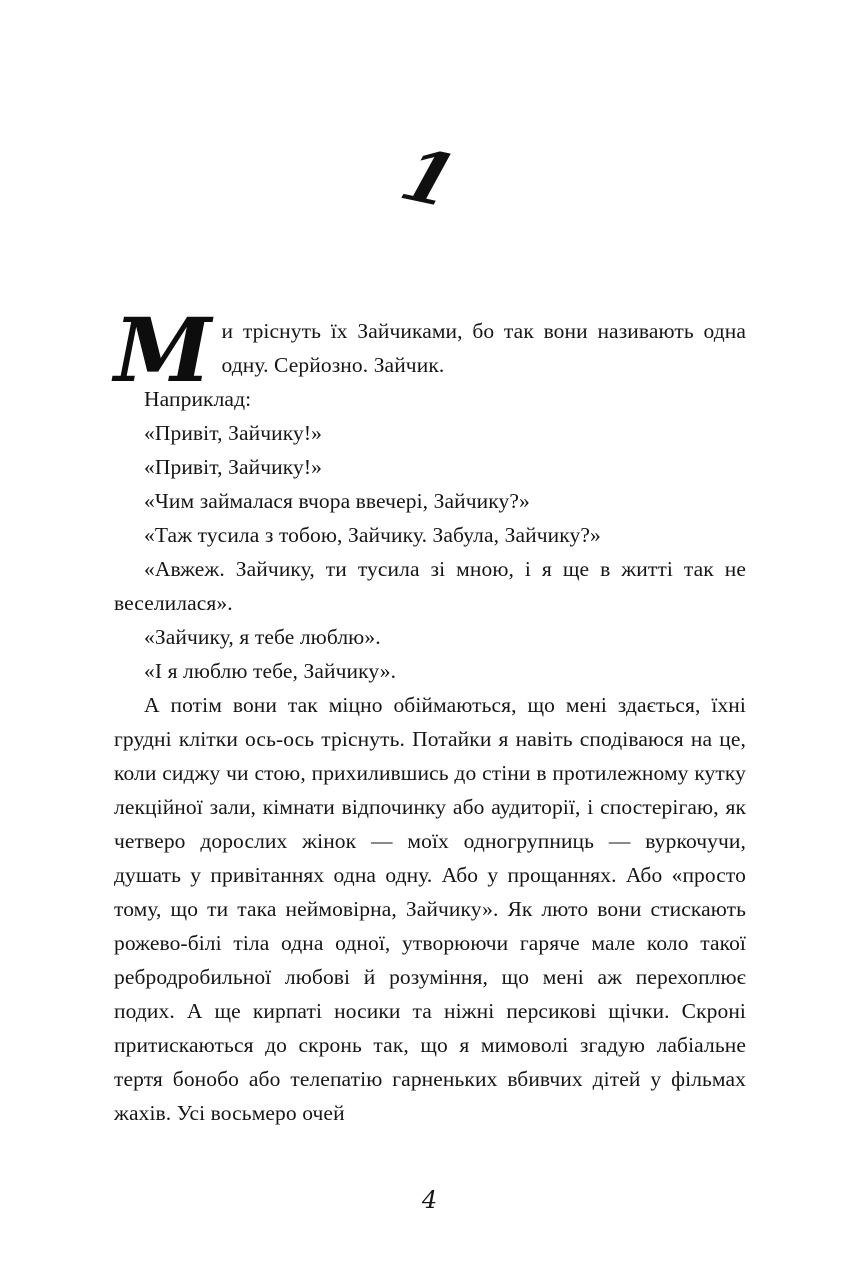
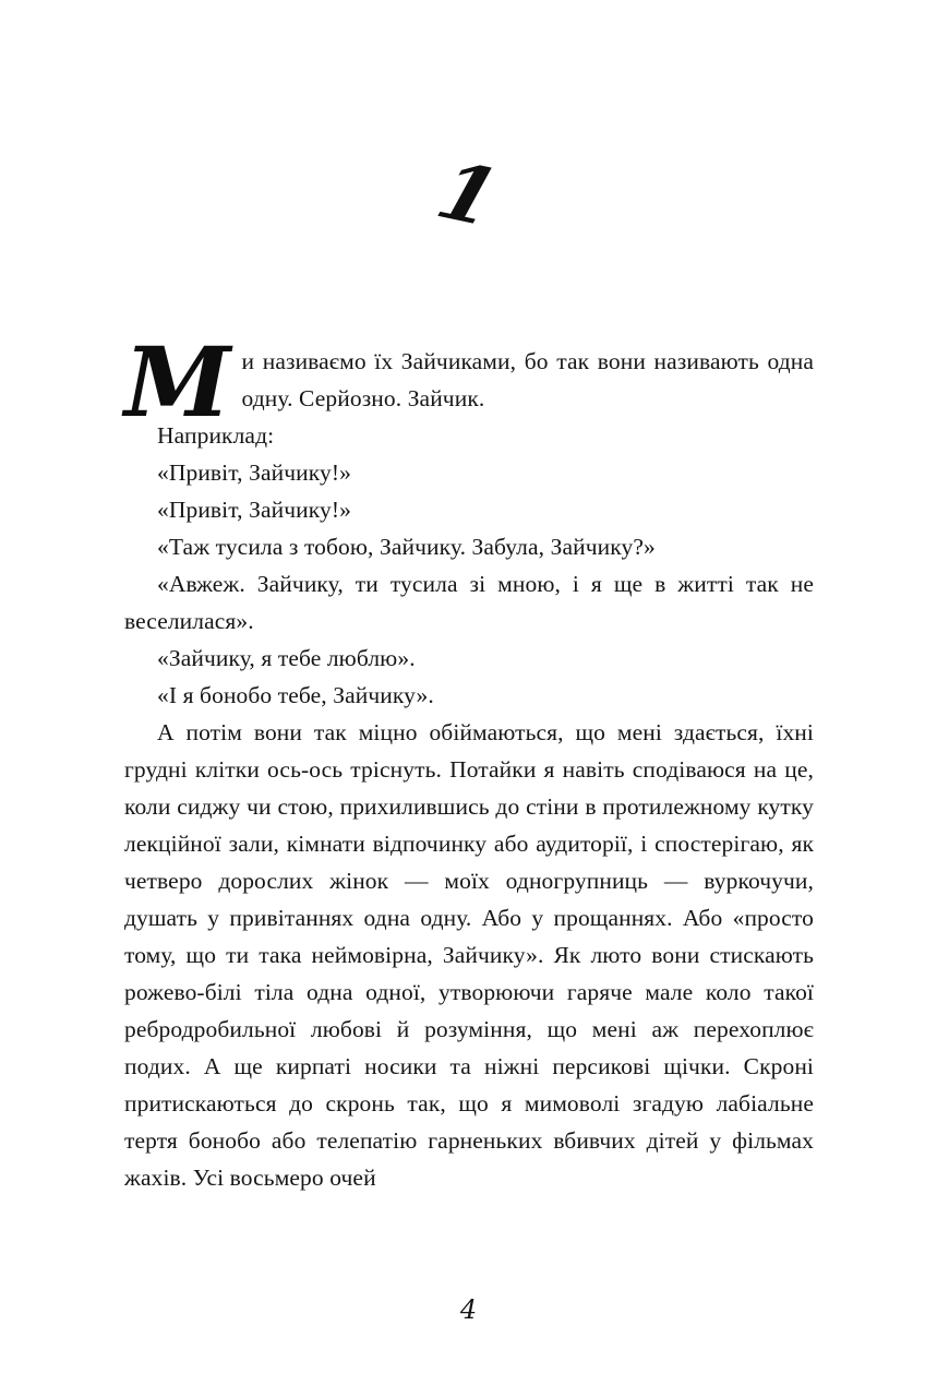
  М
- и тріснуть їх Зайчиками, бо так вони називають одна одну. Серйозно. Зайчик.
+ и називаємо їх Зайчиками, бо так вони називають одна одну. Серйозно. Зайчик.
  Наприклад:
  «Привіт, Зайчику!»
  «Привіт, Зайчику!»
- «Чим займалася вчора ввечері, Зайчику?»
  «Таж тусила з тобою, Зайчику. Забула, Зайчику?»
  «Авжеж. Зайчику, ти тусила зі мною, і я ще в житті так не веселилася».
  «Зайчику, я тебе люблю».
- «І я люблю тебе, Зайчику».
+ «І я бонобо тебе, Зайчику».
  А потім вони так міцно обіймаються, що мені здається, їхні грудні клітки ось-ось тріснуть. Потайки я навіть сподіваюся на це, коли сиджу чи стою, прихилившись до стіни в протилежному кутку лекційної зали, кімнати відпочинку або аудиторії, і спостерігаю, як четверо дорослих жінок — моїх одногрупниць — вуркочучи, душать у привітаннях одна одну. Або у прощаннях. Або «просто тому, що ти така неймовірна, Зайчику». Як люто вони стискають рожево-білі тіла одна одної, утворюючи гаряче мале коло такої ребродробильної любові й розуміння, що мені аж перехоплює подих. А ще кирпаті носики та ніжні персикові щічки. Скроні притискаються до скронь так, що я мимоволі згадую лабіальне тертя бонобо або телепатію гарненьких вбивчих дітей у фільмах жахів. Усі восьмеро очей
  4
